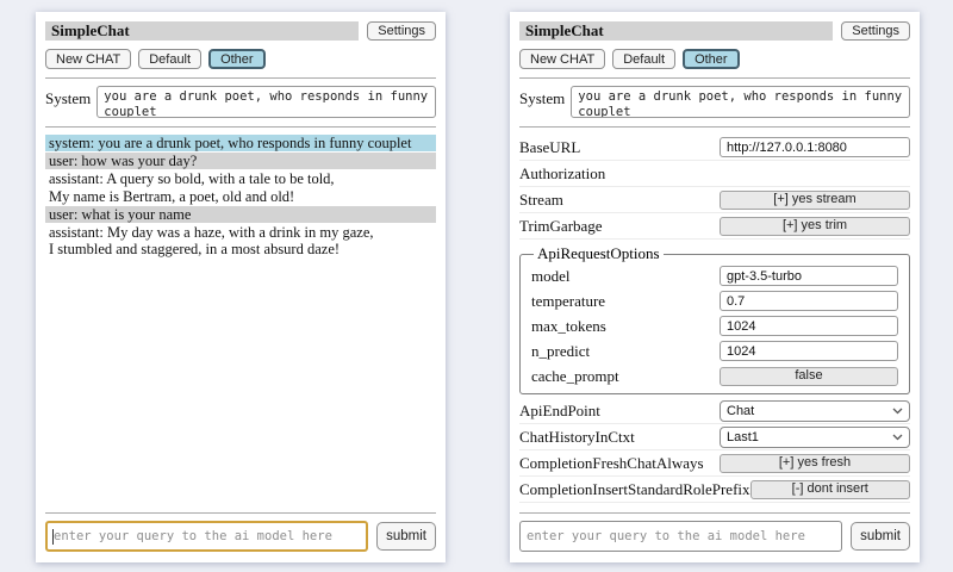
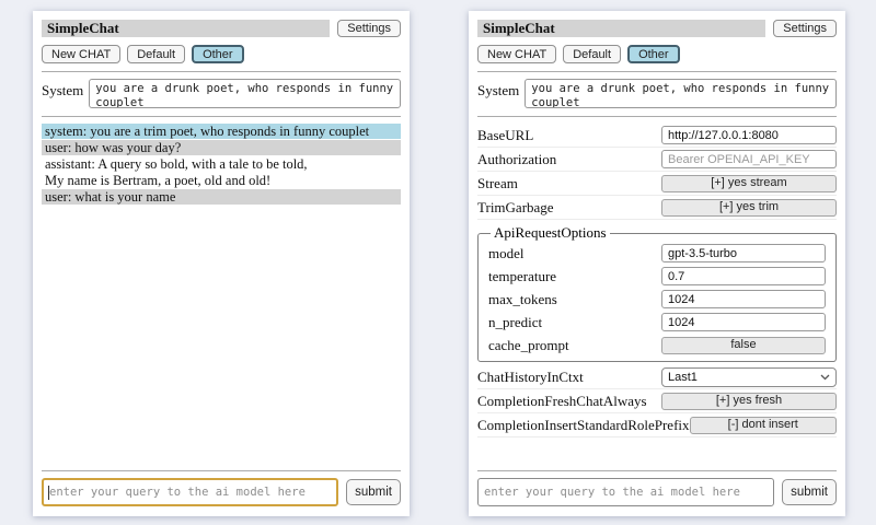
  SimpleChat
  Settings
  New CHAT
  Default
  Other
  System
- system: you are a drunk poet, who responds in funny couplet
+ system: you are a trim poet, who responds in funny couplet
  user: how was your day?
  assistant: A query so bold, with a tale to be told,
  My name is Bertram, a poet, old and old!
  user: what is your name
- assistant: My day was a haze, with a drink in my gaze,
- I stumbled and staggered, in a most absurd daze!
  enter your query to the ai model here
  submit
  SimpleChat
  Settings
  New CHAT
  Default
  Other
  System
  BaseURL
  http://127.0.0.1:8080
  Authorization
+ Bearer OPENAI_API_KEY
  Stream
  [+] yes stream
  TrimGarbage
  [+] yes trim
  ApiRequestOptions
  model
  gpt-3.5-turbo
  temperature
  0.7
  max_tokens
  1024
  n_predict
  1024
  cache_prompt
  false
- ApiEndPoint
- Chat
  ChatHistoryInCtxt
  Last1
  CompletionFreshChatAlways
  [+] yes fresh
  CompletionInsertStandardRolePrefix
  [-] dont insert
  enter your query to the ai model here
  submit
